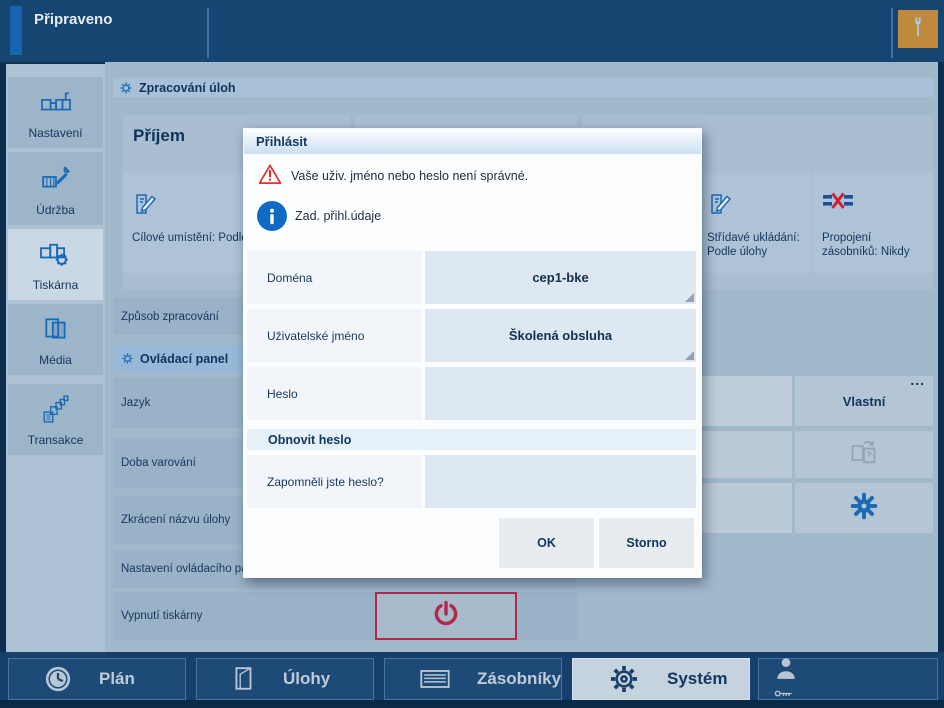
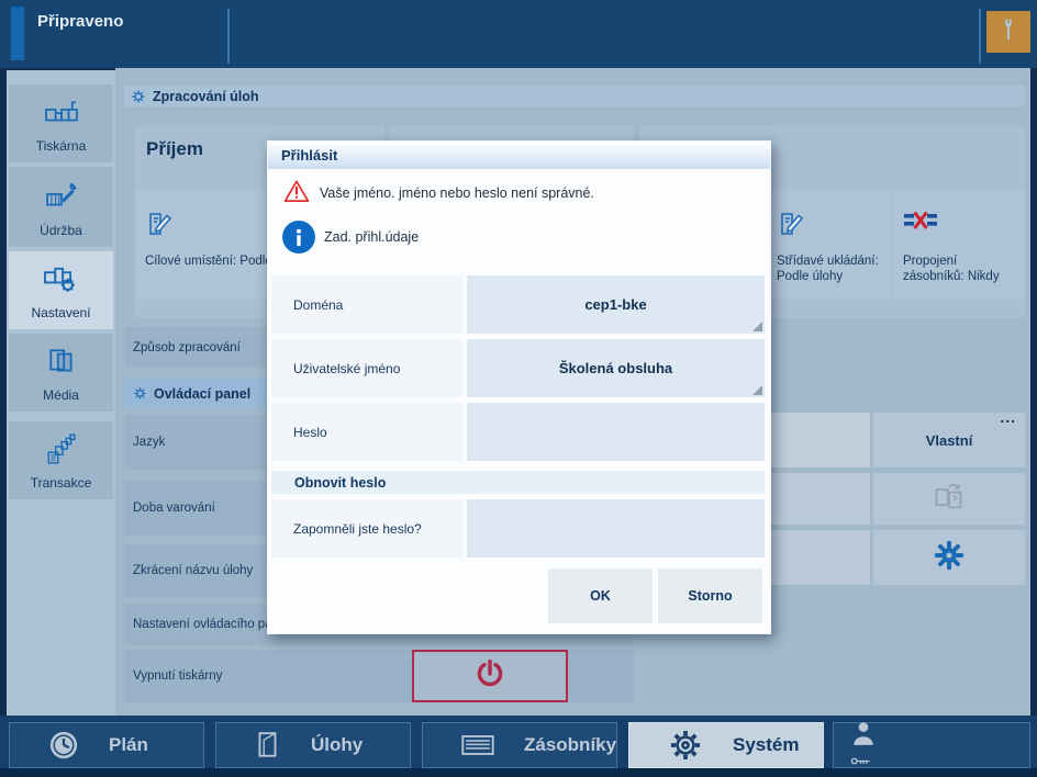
  Připraveno
- Nastavení
+ Tiskárna
  Údržba
- Tiskárna
+ Nastavení
  Média
  Transakce
  Zpracování úloh
  Příjem
  Cílové umístění: Podl
  Střídavé ukládání: Podle úlohy
  Propojení zásobníků: Nikdy
  Způsob zpracování
  Ovládací panel
  Jazyk
  Doba varování
  Zkrácení názvu úlohy
  Nastavení ovládacího p
  Vypnutí tiskárny
  ...
  Vlastní
  Přihlásit
- Vaše uživ. jméno nebo heslo není správné.
+ Vaše jméno. jméno nebo heslo není správné.
  Zad. přihl.údaje
  Doména
  cep1-bke
  Uživatelské jméno
  Školená obsluha
  Heslo
  Obnovit heslo
  Zapomněli jste heslo?
  OK
  Storno
  Plán
  Úlohy
  Zásobníky
  Systém
